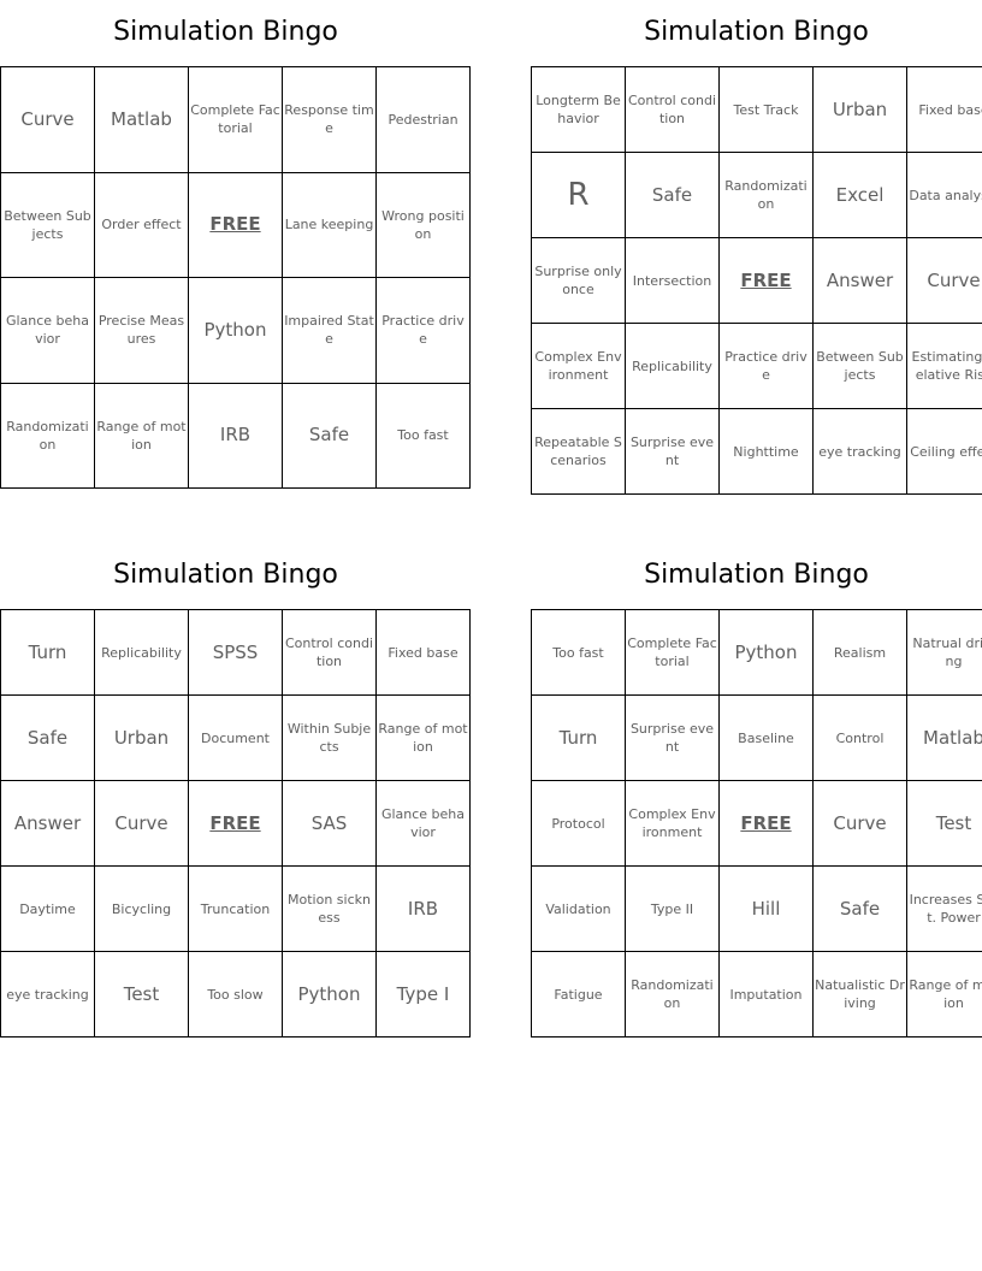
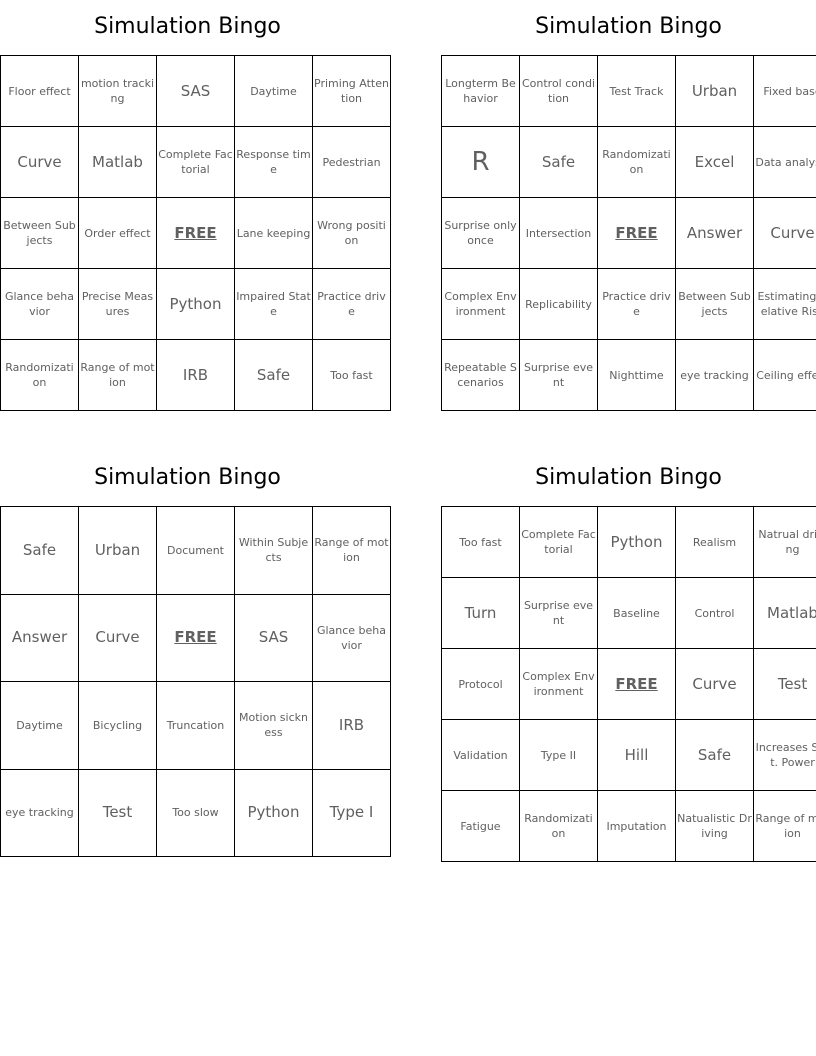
  Simulation Bingo
+ Floor effect	motion tracking	SAS	Daytime	Priming Attention
  Curve	Matlab	Complete Factorial	Response time	Pedestrian
  Between Subjects	Order effect	FREE	Lane keeping	Wrong position
  Glance behavior	Precise Measures	Python	Impaired State	Practice drive
  Randomization	Range of motion	IRB	Safe	Too fast
  Simulation Bingo
  Longterm Behavior	Control condition	Test Track	Urban	Fixed bas
  R	Safe	Randomization	Excel	Data analy
  Surprise only once	Intersection	FREE	Answer	Curve
  Complex Environment	Replicability	Practice drive	Between Subjects	Estimatingelative Ris
  Repeatable Scenarios	Surprise event	Nighttime	eye tracking	Ceiling effe
  Simulation Bingo
- Turn	Replicability	SPSS	Control condition	Fixed base
  Safe	Urban	Document	Within Subjects	Range of motion
  Answer	Curve	FREE	SAS	Glance behavior
  Daytime	Bicycling	Truncation	Motion sickness	IRB
  eye tracking	Test	Too slow	Python	Type I
  Simulation Bingo
  Too fast	Complete Factorial	Python	Realism	Natrual dring
  Turn	Surprise event	Baseline	Control	Matlab
  Protocol	Complex Environment	FREE	Curve	Test
  Validation	Type II	Hill	Safe	Increases St. Power
  Fatigue	Randomization	Imputation	Natualistic Driving	Range of mion
